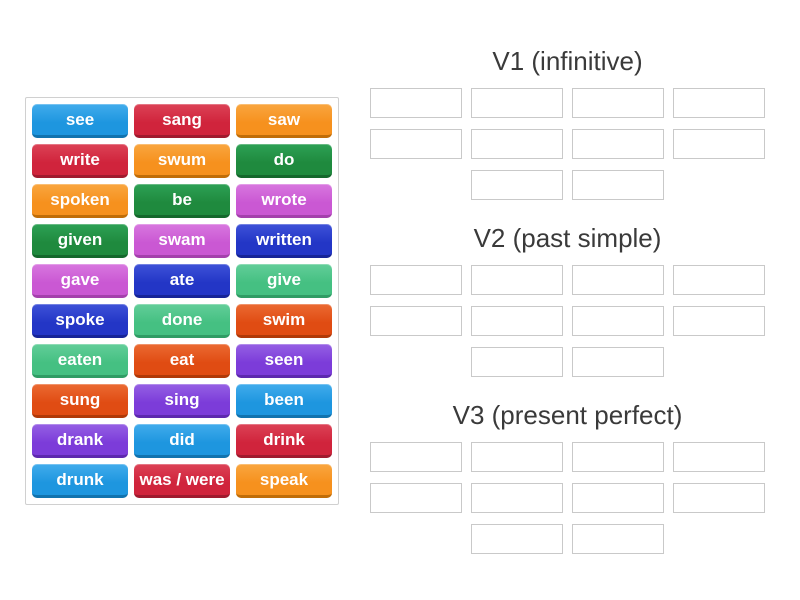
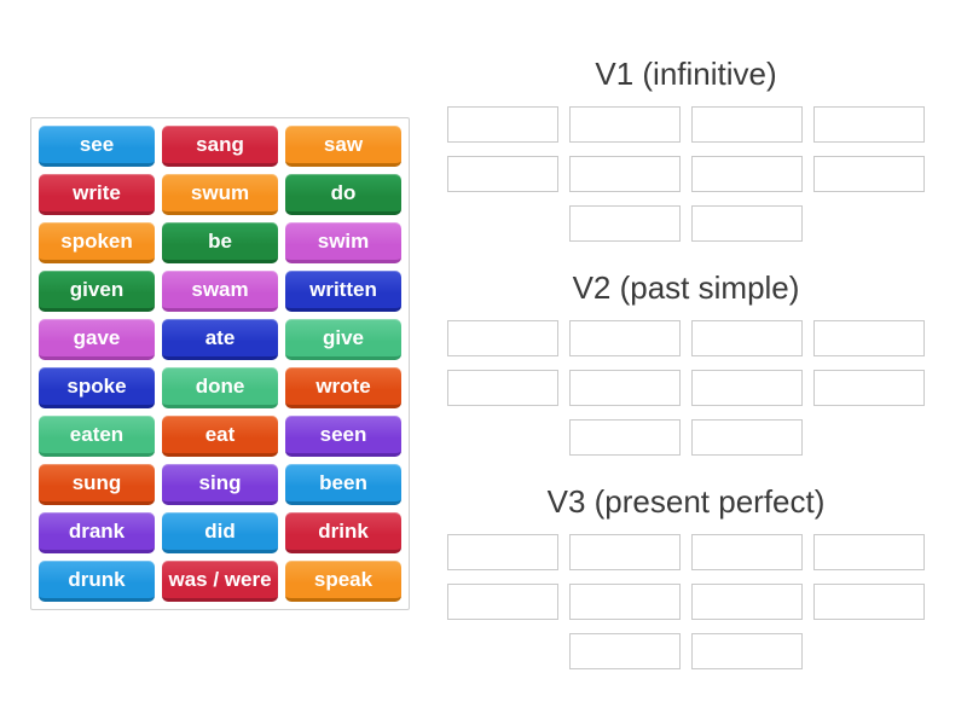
  see
  sang
  saw
  write
  swum
  do
  spoken
  be
- wrote
+ swim
  given
  swam
  written
  gave
  ate
  give
  spoke
  done
- swim
+ wrote
  eaten
  eat
  seen
  sung
  sing
  been
  drank
  did
  drink
  drunk
  was / were
  speak
  V1 (infinitive)
  V2 (past simple)
  V3 (present perfect)
